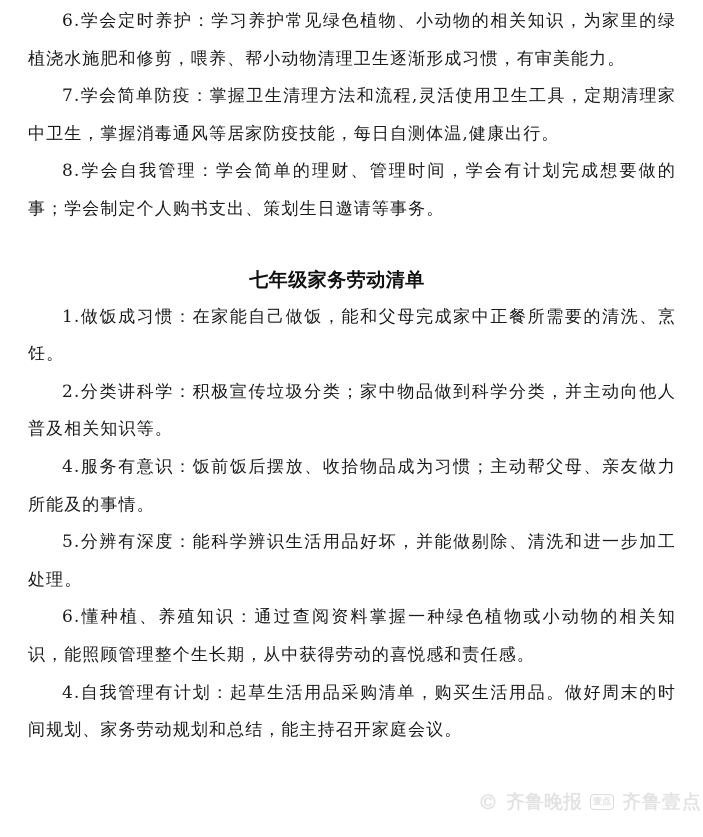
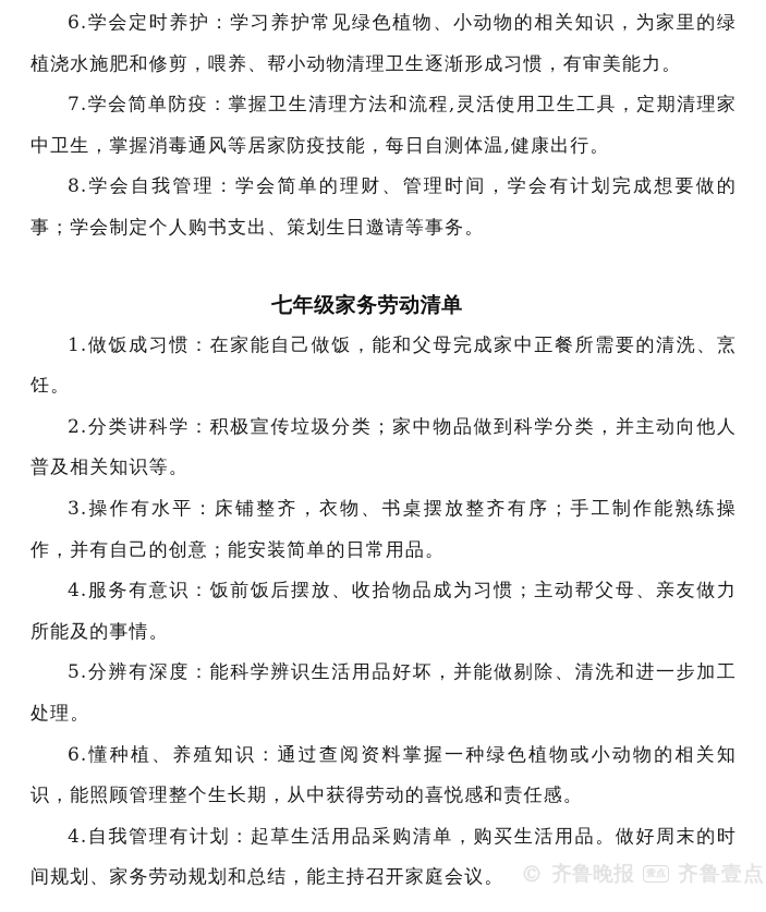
  6.学会定时养护：学习养护常见绿色植物、小动物的相关知识，为家里的绿植浇水施肥和修剪，喂养、帮小动物清理卫生逐渐形成习惯，有审美能力。
  7.学会简单防疫：掌握卫生清理方法和流程,灵活使用卫生工具，定期清理家中卫生，掌握消毒通风等居家防疫技能，每日自测体温,健康出行。
  8.学会自我管理：学会简单的理财、管理时间，学会有计划完成想要做的事；学会制定个人购书支出、策划生日邀请等事务。
  七年级家务劳动清单
  1.做饭成习惯：在家能自己做饭，能和父母完成家中正餐所需要的清洗、烹饪。
  2.分类讲科学：积极宣传垃圾分类；家中物品做到科学分类，并主动向他人普及相关知识等。
+ 3.操作有水平：床铺整齐，衣物、书桌摆放整齐有序；手工制作能熟练操作，并有自己的创意；能安装简单的日常用品。
  4.服务有意识：饭前饭后摆放、收拾物品成为习惯；主动帮父母、亲友做力所能及的事情。
  5.分辨有深度：能科学辨识生活用品好坏，并能做剔除、清洗和进一步加工处理。
  6.懂种植、养殖知识：通过查阅资料掌握一种绿色植物或小动物的相关知识，能照顾管理整个生长期，从中获得劳动的喜悦感和责任感。
  4.自我管理有计划：起草生活用品采购清单，购买生活用品。做好周末的时间规划、家务劳动规划和总结，能主持召开家庭会议。
  ©
  齐鲁晚报
  壹点
  齐鲁壹点
